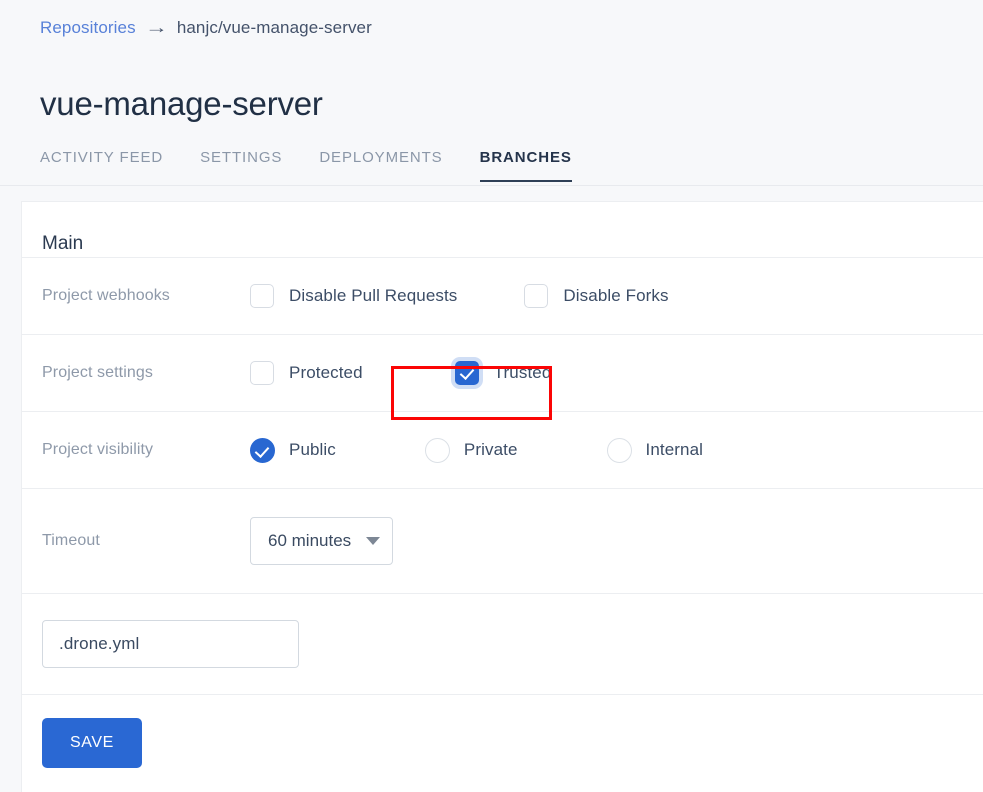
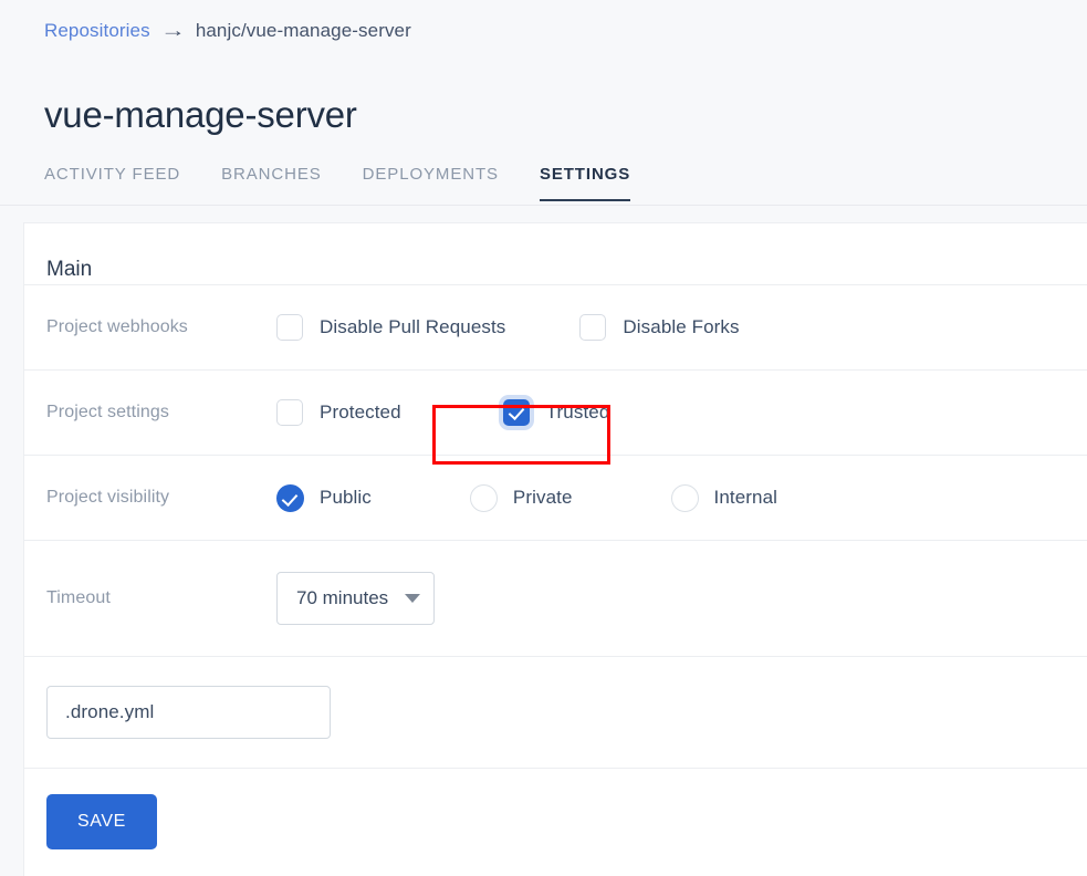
  Repositories → hanjc/vue-manage-server
  vue-manage-server
  ACTIVITY FEED
- SETTINGS
+ BRANCHES
  DEPLOYMENTS
- BRANCHES
+ SETTINGS
  Main
  Project webhooks
  Disable Pull Requests
  Disable Forks
  Project settings
  Protected
  Trusted
  Project visibility
  Public
  Private
  Internal
  Timeout
- 60 minutes
+ 70 minutes
  .drone.yml
  SAVE
